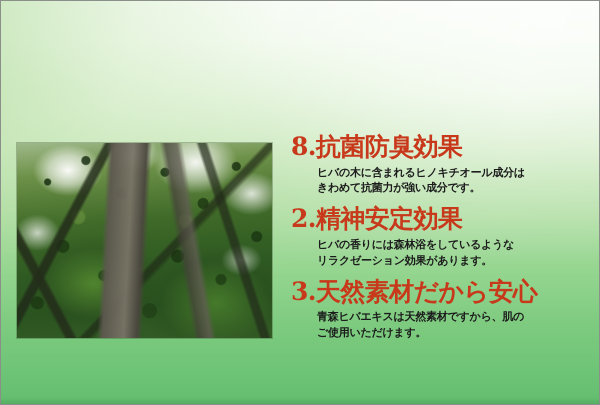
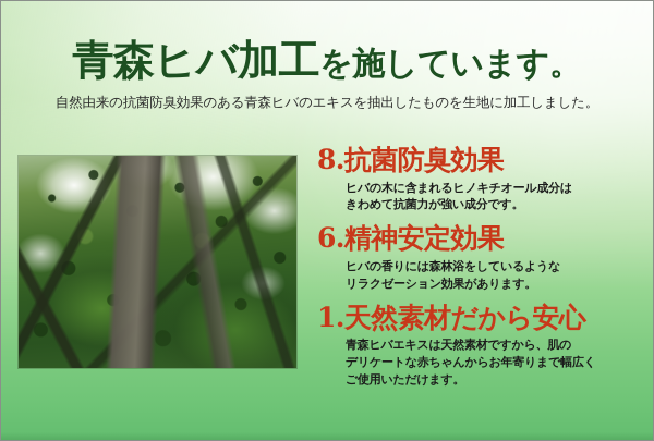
+ 青森ヒバ加工を施しています。
+ 自然由来の抗菌防臭効果のある青森ヒバのエキスを抽出したものを生地に加工しました。
  8.抗菌防臭効果
  ヒバの木に含まれるヒノキチオール成分は
  きわめて抗菌力が強い成分です。
- 2.精神安定効果
+ 6.精神安定効果
  ヒバの香りには森林浴をしているような
  リラクゼーション効果があります。
- 3.天然素材だから安心
+ 1.天然素材だから安心
  青森ヒバエキスは天然素材ですから、肌の
+ デリケートな赤ちゃんからお年寄りまで幅広く
  ご使用いただけます。
